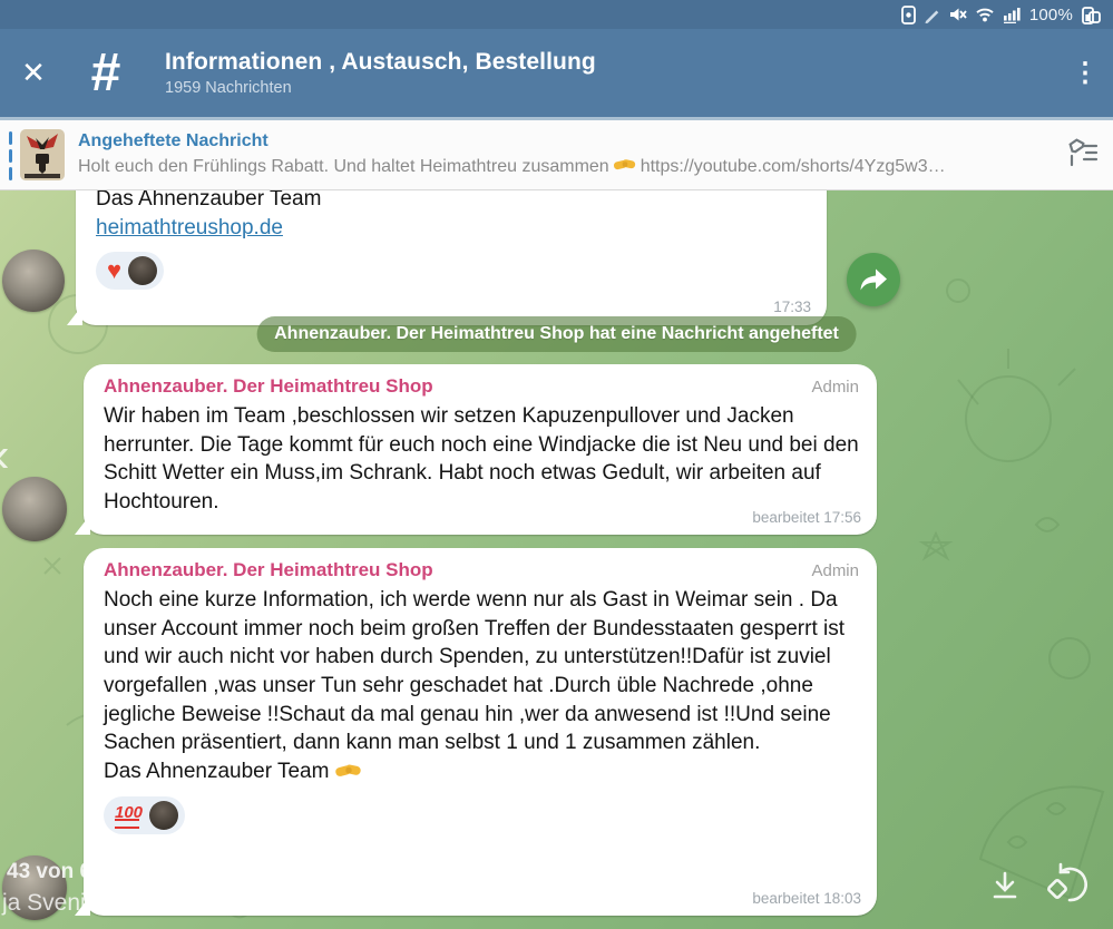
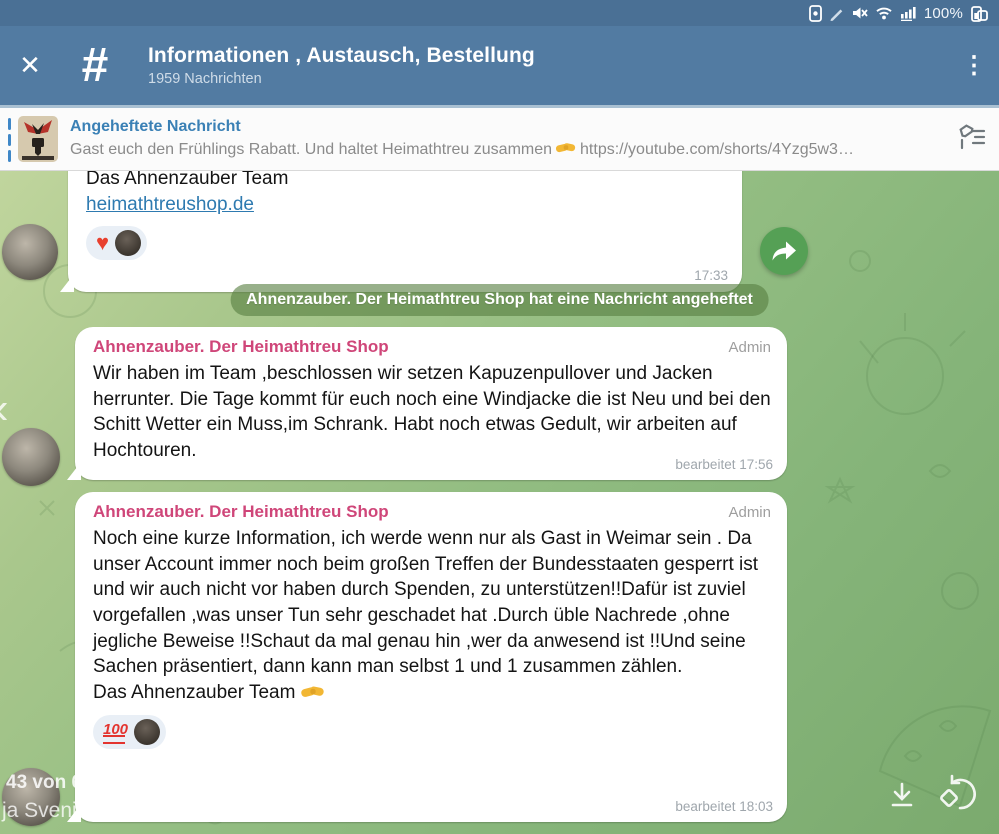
  100%
  ✕
  #
  Informationen , Austausch, Bestellung
  1959 Nachrichten
  ⋮
  Angeheftete Nachricht
- Holt euch den Frühlings Rabatt. Und haltet Heimathtreu zusammen
+ Gast euch den Frühlings Rabatt. Und haltet Heimathtreu zusammen
  https://youtube.com/shorts/4Yzg5w3…
  Das Ahnenzauber Team
  heimathtreushop.de
  ♥
  17:33
  Ahnenzauber. Der Heimathtreu Shop hat eine Nachricht angeheftet
  Ahnenzauber. Der Heimathtreu Shop
  Admin
  Wir haben im Team ,beschlossen wir setzen Kapuzenpullover und Jacken herrunter. Die Tage kommt für euch noch eine Windjacke die ist Neu und bei den Schitt Wetter ein Muss,im Schrank. Habt noch etwas Gedult, wir arbeiten auf Hochtouren.
  bearbeitet 17:56
  Ahnenzauber. Der Heimathtreu Shop
  Admin
  Noch eine kurze Information, ich werde wenn nur als Gast in Weimar sein . Da unser Account immer noch beim großen Treffen der Bundesstaaten gesperrt ist und wir auch nicht vor haben durch Spenden, zu unterstützen!!Dafür ist zuviel vorgefallen ,was unser Tun sehr geschadet hat .Durch üble Nachrede ,ohne jegliche Beweise !!Schaut da mal genau hin ,wer da anwesend ist !!Und seine Sachen präsentiert, dann kann man selbst 1 und 1 zusammen zählen.
  Das Ahnenzauber Team
  100
  bearbeitet 18:03
  ‹
  43 von 66
  ja Svenja 25.09.2025 um 18:26
